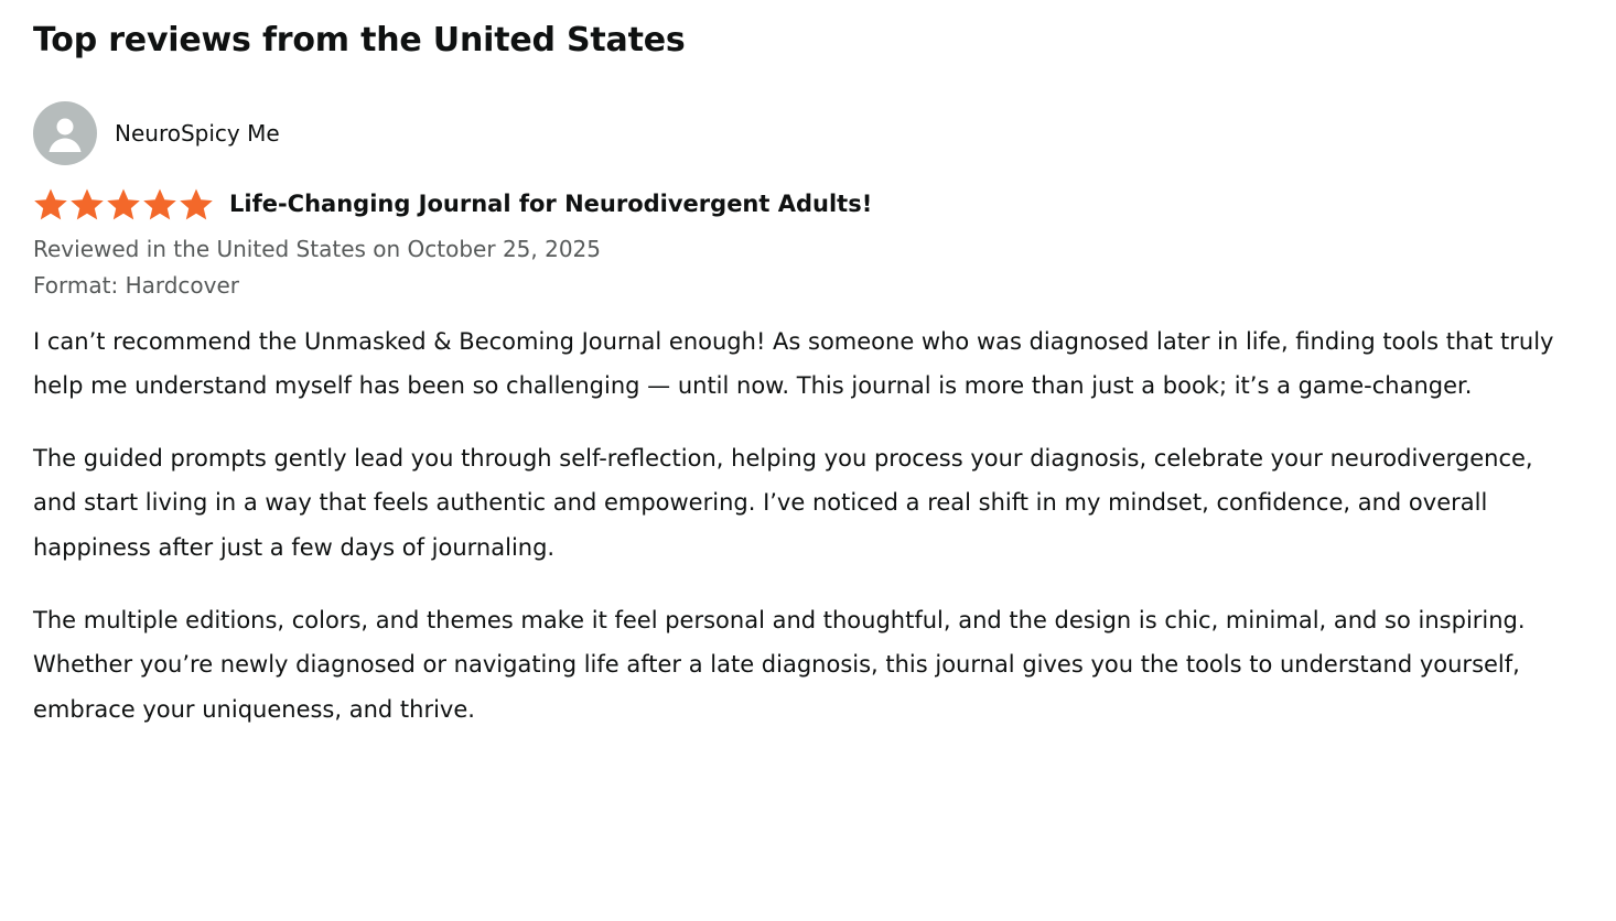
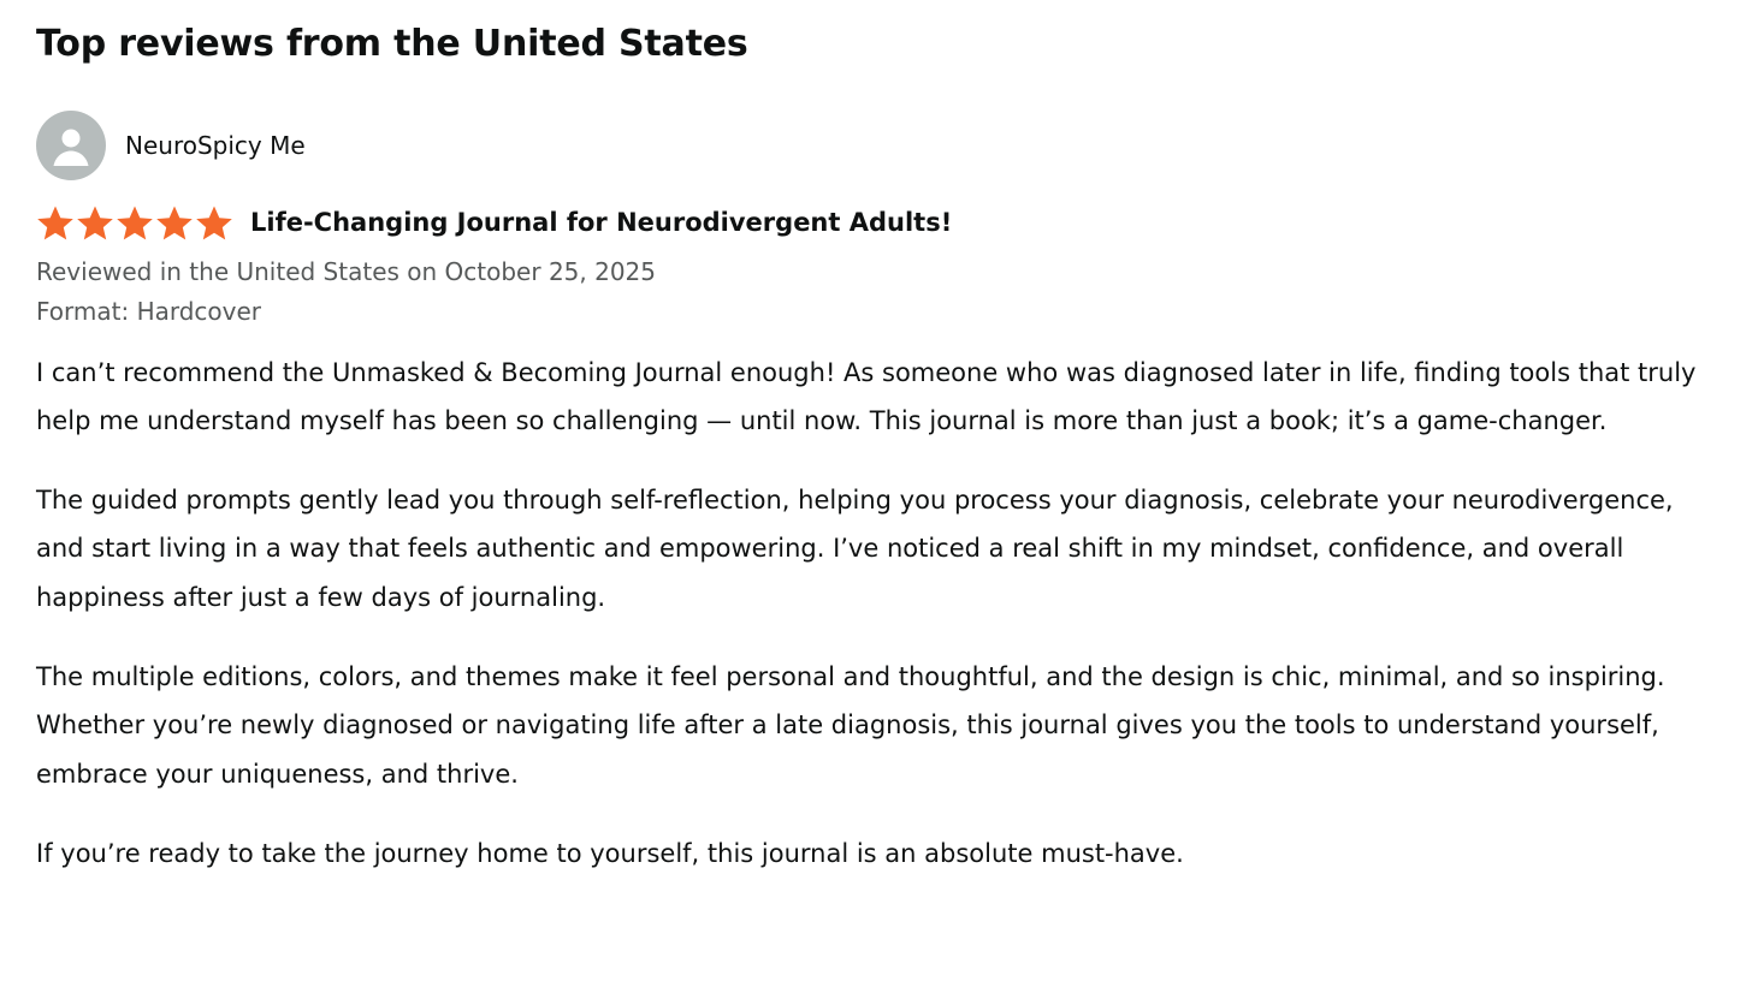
  Top reviews from the United States
  NeuroSpicy Me
  Life-Changing Journal for Neurodivergent Adults!
  Reviewed in the United States on October 25, 2025
  Format: Hardcover
  I can’t recommend the Unmasked & Becoming Journal enough! As someone who was diagnosed later in life, finding tools that truly help me understand myself has been so challenging — until now. This journal is more than just a book; it’s a game-changer.
  The guided prompts gently lead you through self-reflection, helping you process your diagnosis, celebrate your neurodivergence, and start living in a way that feels authentic and empowering. I’ve noticed a real shift in my mindset, confidence, and overall happiness after just a few days of journaling.
  The multiple editions, colors, and themes make it feel personal and thoughtful, and the design is chic, minimal, and so inspiring. Whether you’re newly diagnosed or navigating life after a late diagnosis, this journal gives you the tools to understand yourself, embrace your uniqueness, and thrive.
+ If you’re ready to take the journey home to yourself, this journal is an absolute must-have.
